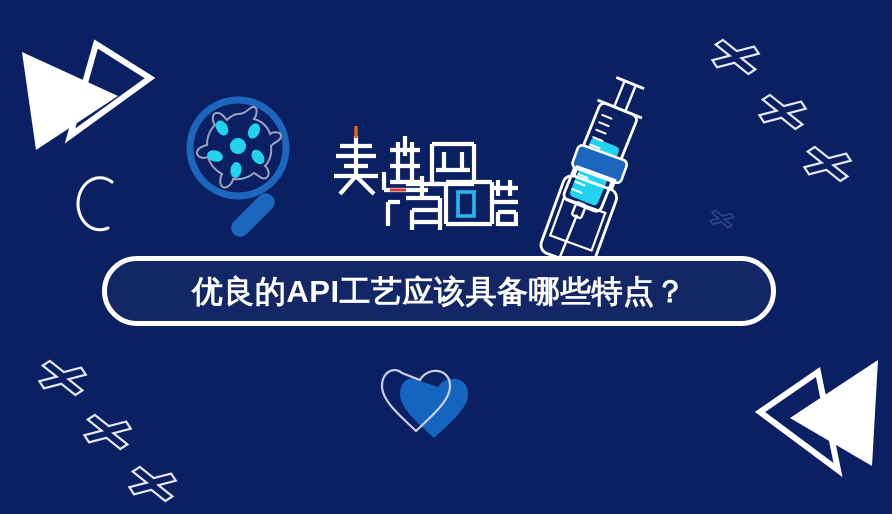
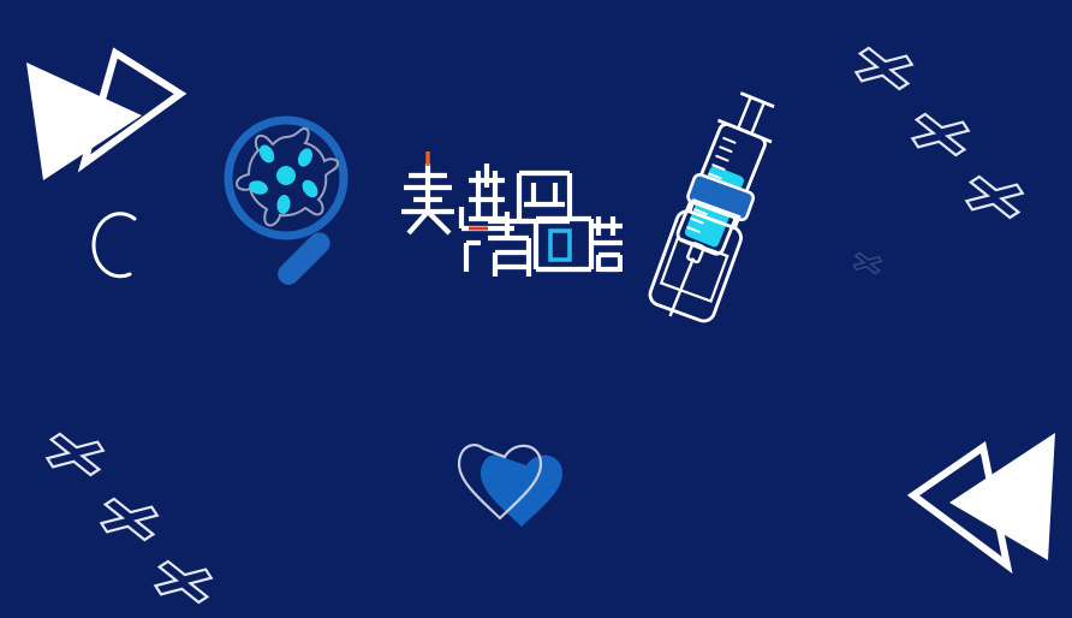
- 优良的API工艺应该具备哪些特点？
